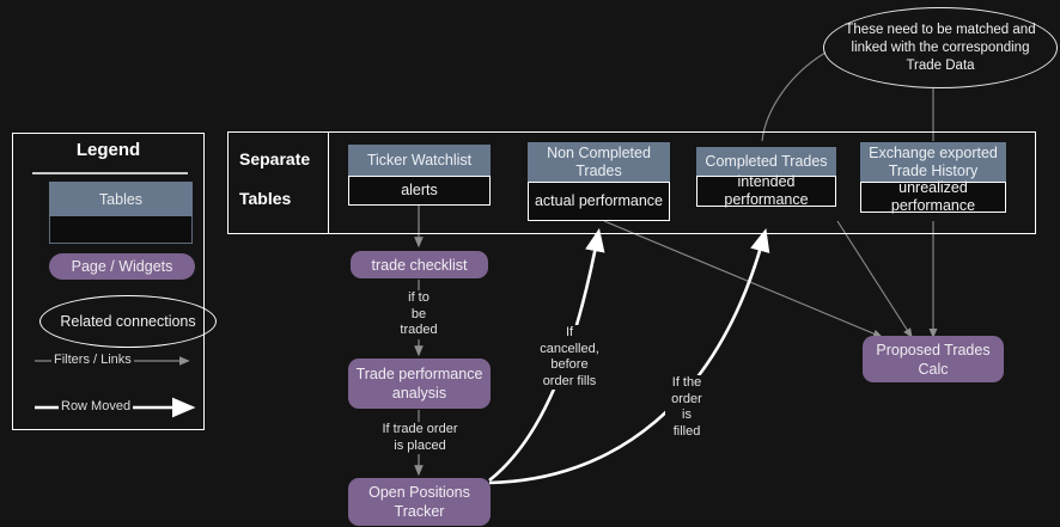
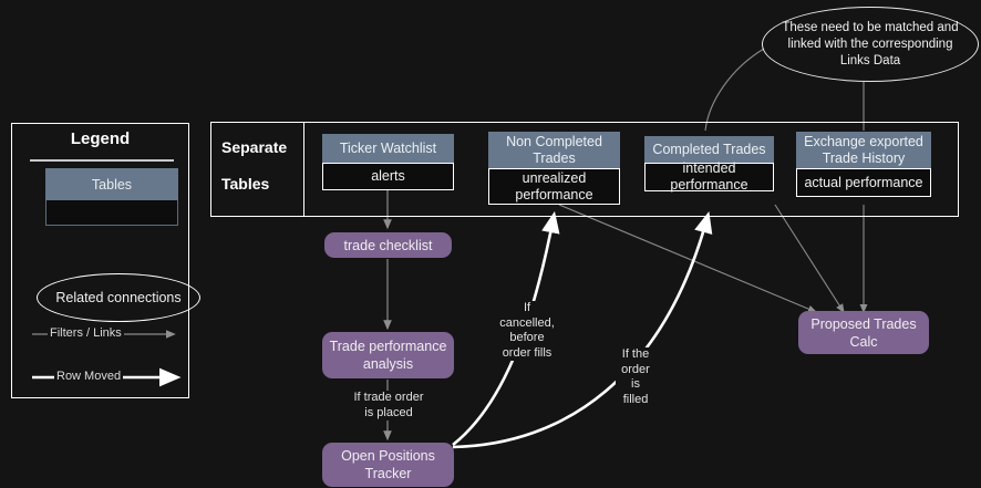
  Legend
  Tables
- Page / Widgets
  Related connections
  Filters / Links
  Row Moved
  Separate
  Tables
  Ticker Watchlist
  alerts
  Non Completed Trades
- actual performance
+ unrealized performance
  Completed Trades
  intended performance
  Exchange exported Trade History
- unrealized performance
+ actual performance
- These need to be matched and linked with the corresponding Trade Data
+ These need to be matched and linked with the corresponding Links Data
  trade checklist
  Trade performance analysis
  Open Positions Tracker
  Proposed Trades Calc
- if to
- be
- traded
  If trade order
  is placed
  If
  cancelled,
  before
  order fills
  If the
  order
  is
  filled
